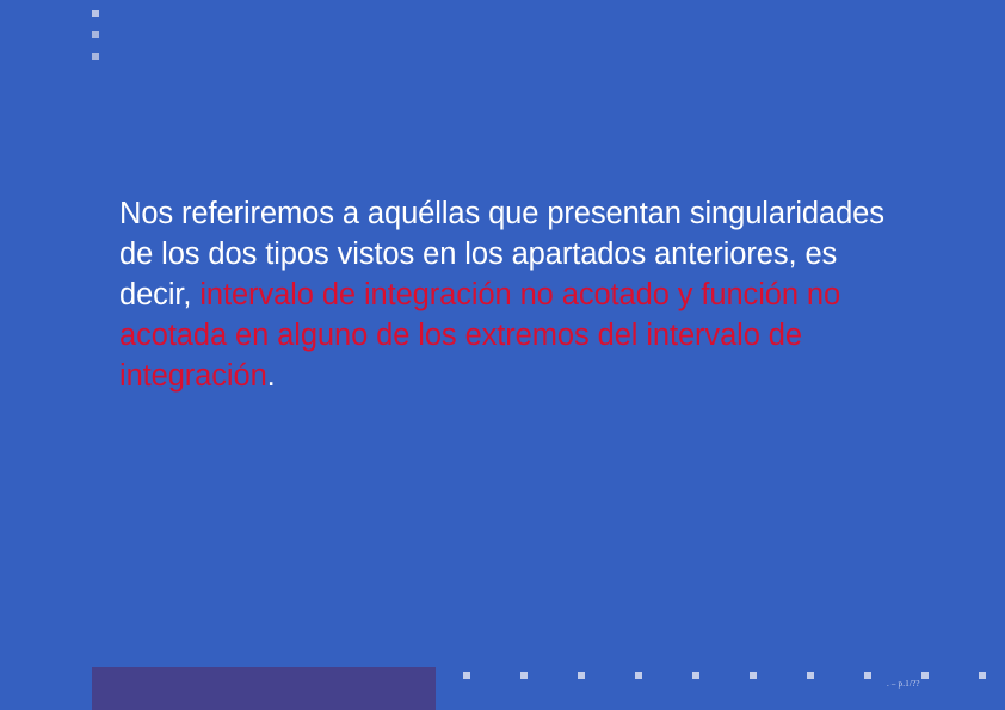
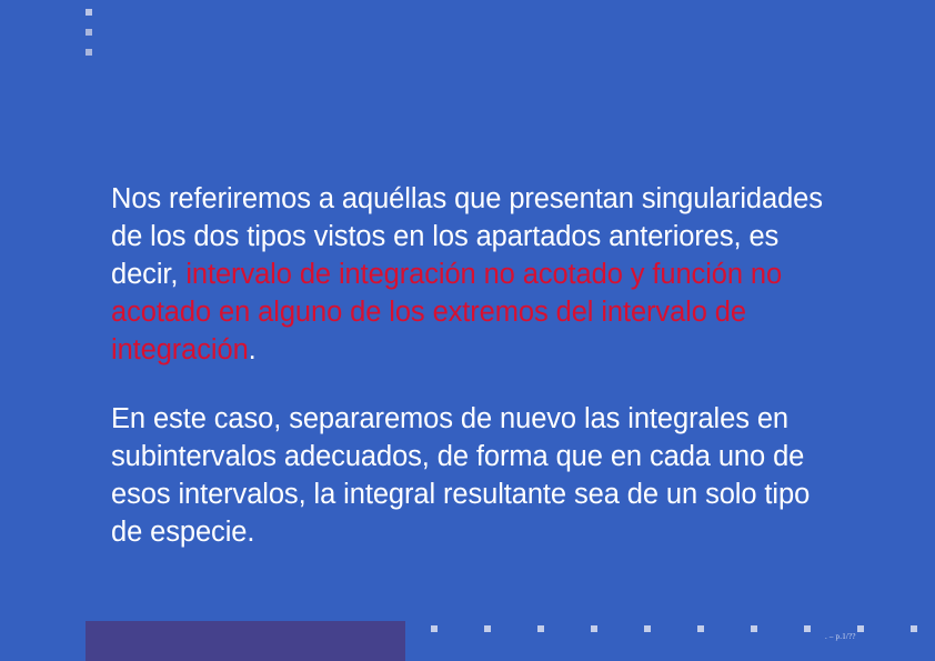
- Nos referiremos a aquéllas que presentan singularidades de los dos tipos vistos en los apartados anteriores, es decir, intervalo de integración no acotado y función no acotada en alguno de los extremos del intervalo de integración.
+ Nos referiremos a aquéllas que presentan singularidades de los dos tipos vistos en los apartados anteriores, es decir, intervalo de integración no acotado y función no acotado en alguno de los extremos del intervalo de integración.
+ En este caso, separaremos de nuevo las integrales en subintervalos adecuados, de forma que en cada uno de esos intervalos, la integral resultante sea de un solo tipo de especie.
  . – p.1/??
